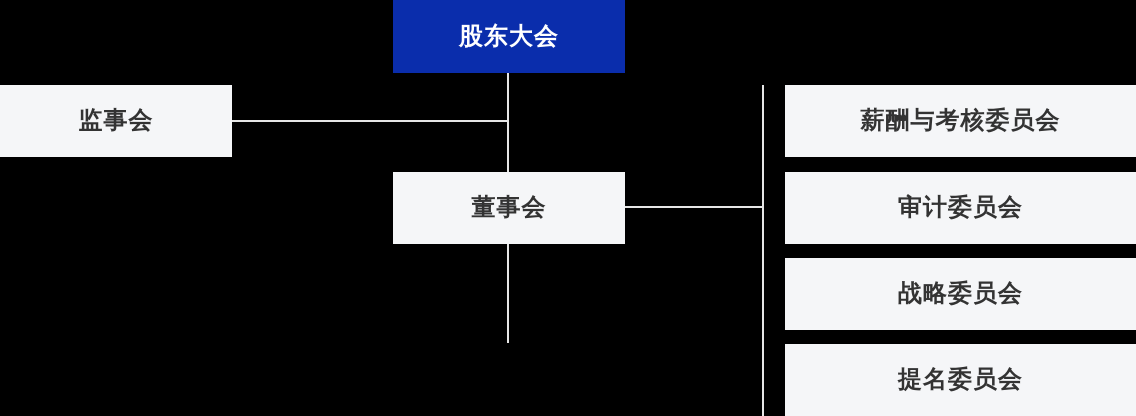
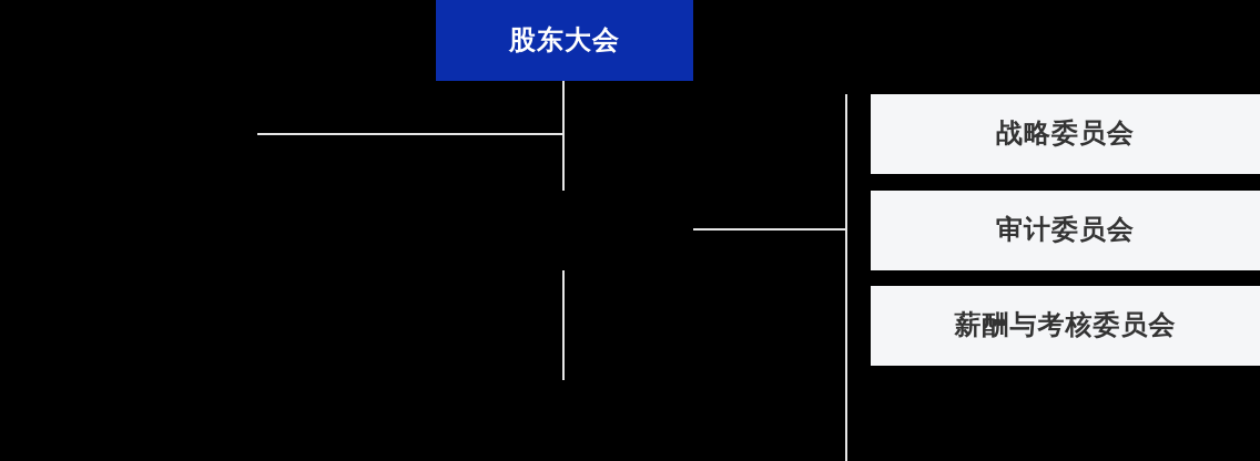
  股东大会
- 监事会
- 董事会
- 薪酬与考核委员会
+ 战略委员会
  审计委员会
- 战略委员会
+ 薪酬与考核委员会
- 提名委员会
